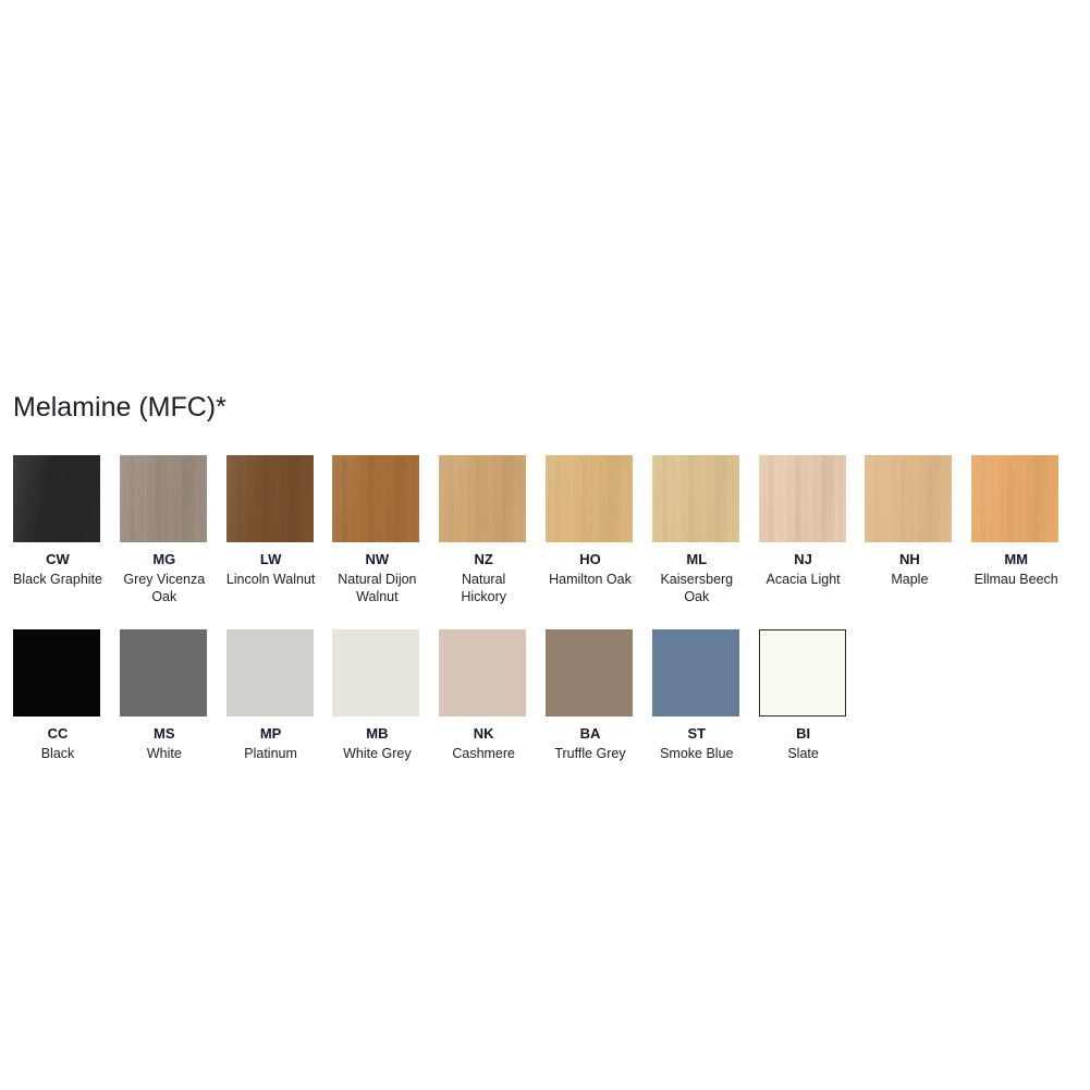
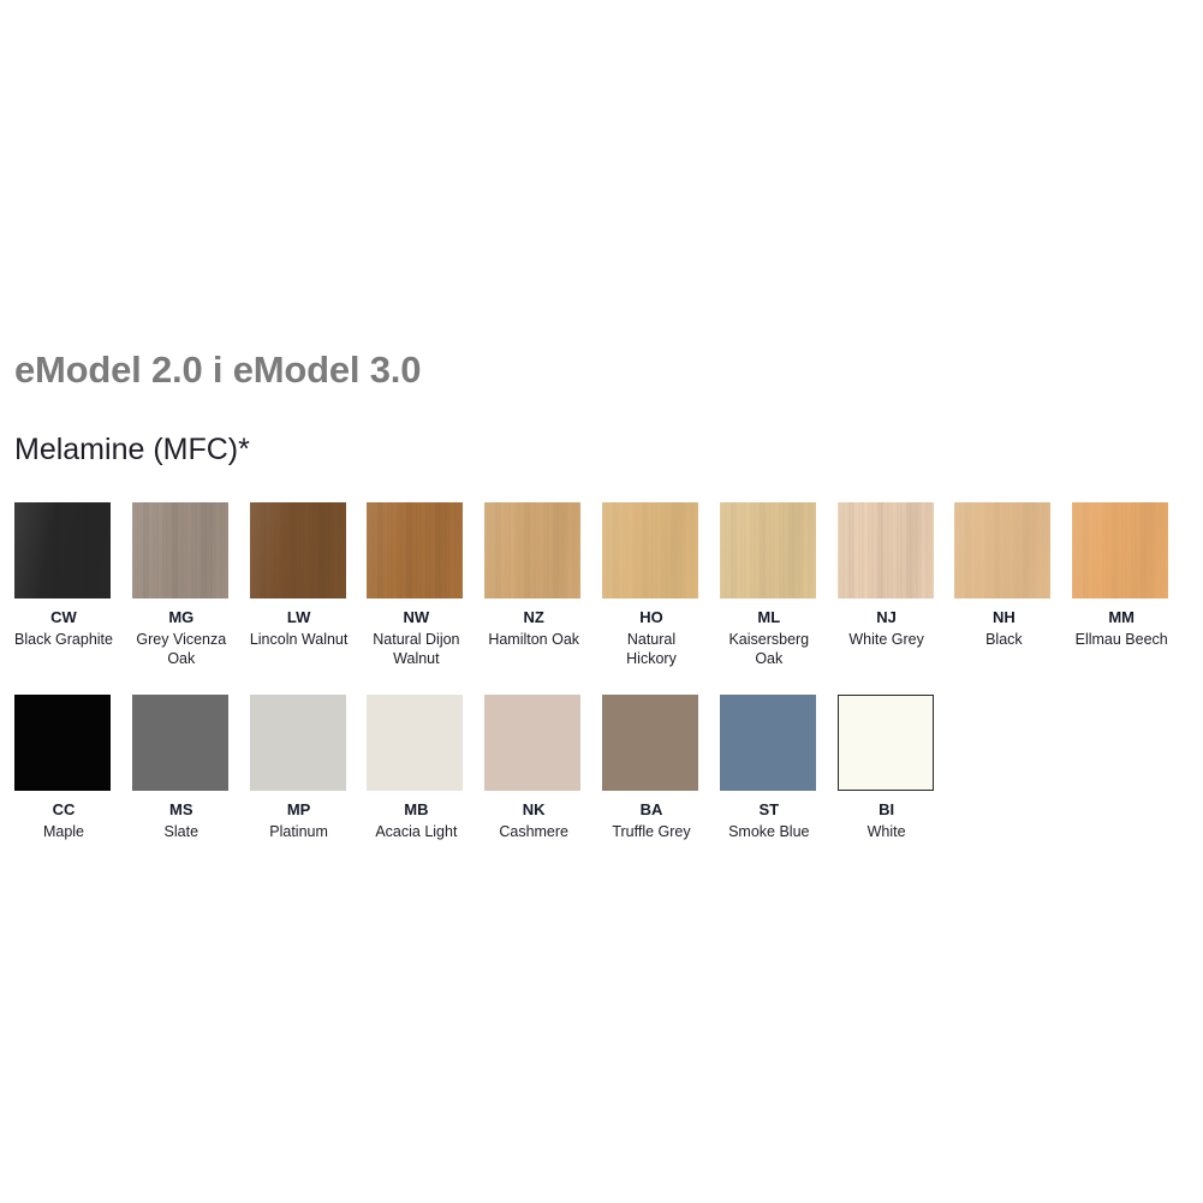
+ eModel 2.0 i eModel 3.0
  Melamine (MFC)*
  CW
  Black Graphite
  MG
  Grey Vicenza Oak
  LW
  Lincoln Walnut
  NW
  Natural Dijon Walnut
  NZ
- Natural Hickory
+ Hamilton Oak
  HO
- Hamilton Oak
+ Natural Hickory
  ML
  Kaisersberg Oak
  NJ
- Acacia Light
+ White Grey
  NH
- Maple
+ Black
  MM
  Ellmau Beech
  CC
- Black
+ Maple
  MS
- White
+ Slate
  MP
  Platinum
  MB
- White Grey
+ Acacia Light
  NK
  Cashmere
  BA
  Truffle Grey
  ST
  Smoke Blue
  BI
- Slate
+ White
